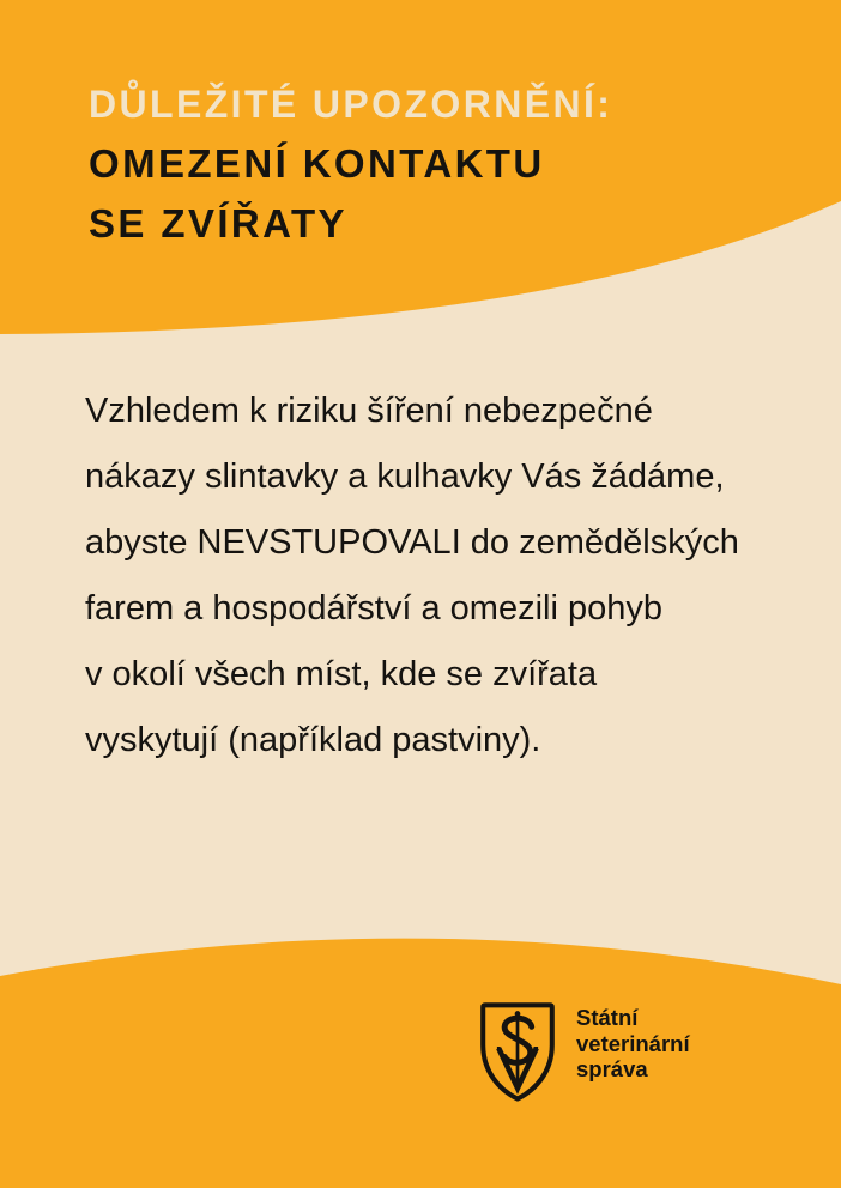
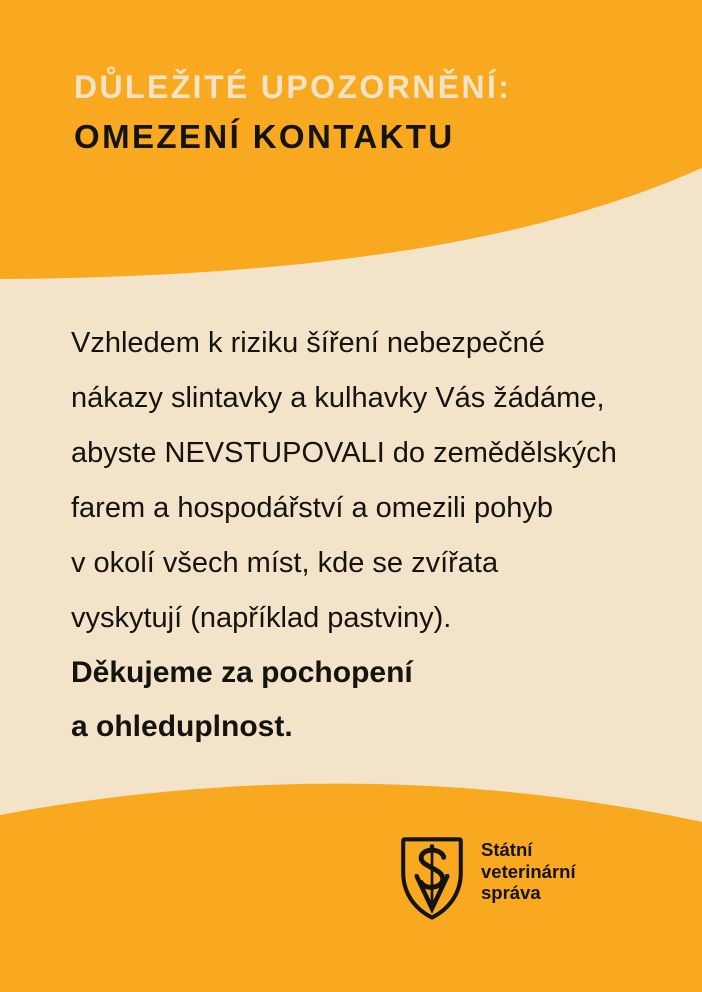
  DŮLEŽITÉ UPOZORNĚNÍ:
  OMEZENÍ KONTAKTU
- SE ZVÍŘATY
  Vzhledem k riziku šíření nebezpečné
  nákazy slintavky a kulhavky Vás žádáme,
  abyste NEVSTUPOVALI do zemědělských
  farem a hospodářství a omezili pohyb
  v okolí všech míst, kde se zvířata
  vyskytují (například pastviny).
+ Děkujeme za pochopení
+ a ohleduplnost.
  Státní
  veterinární
  správa
